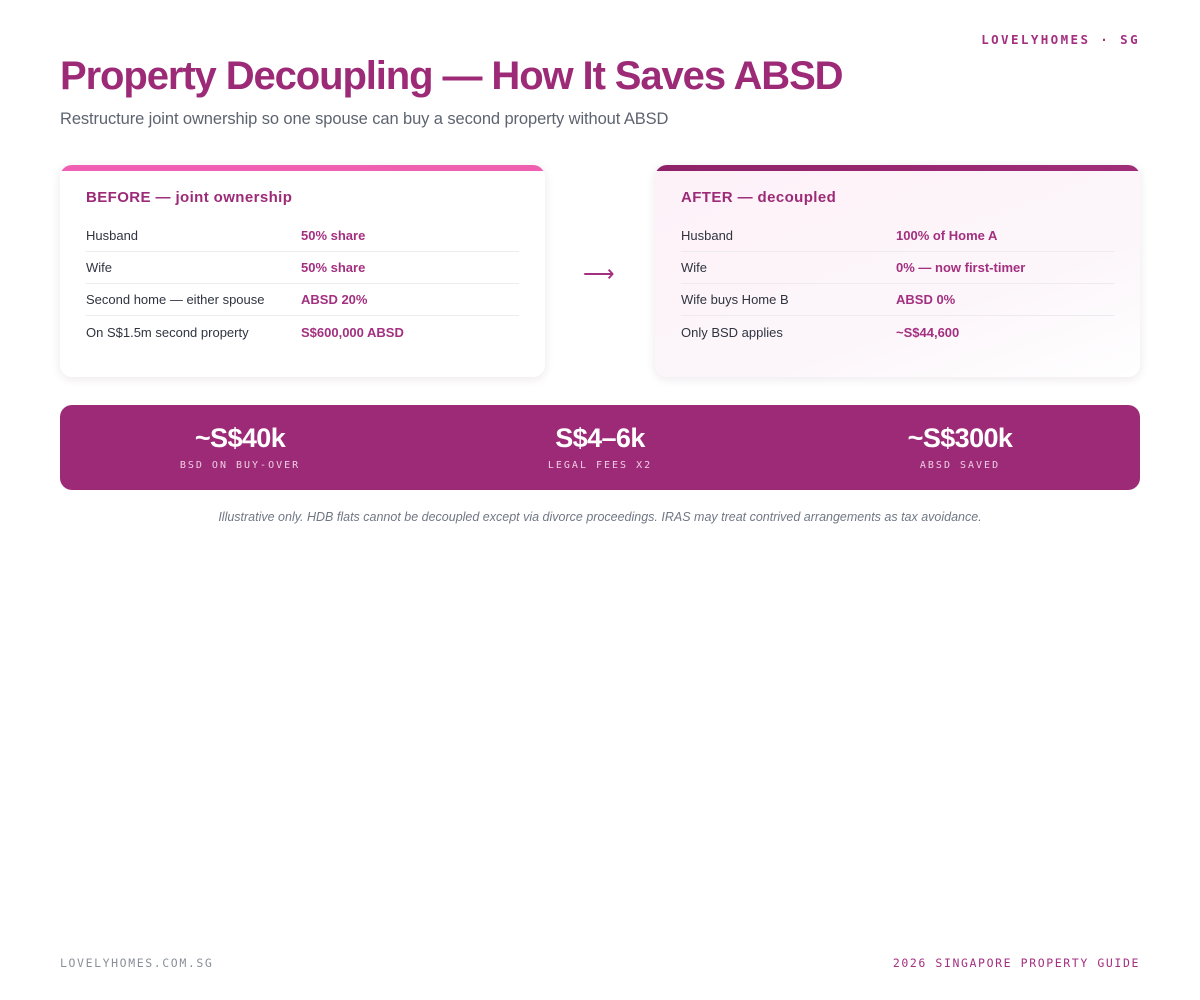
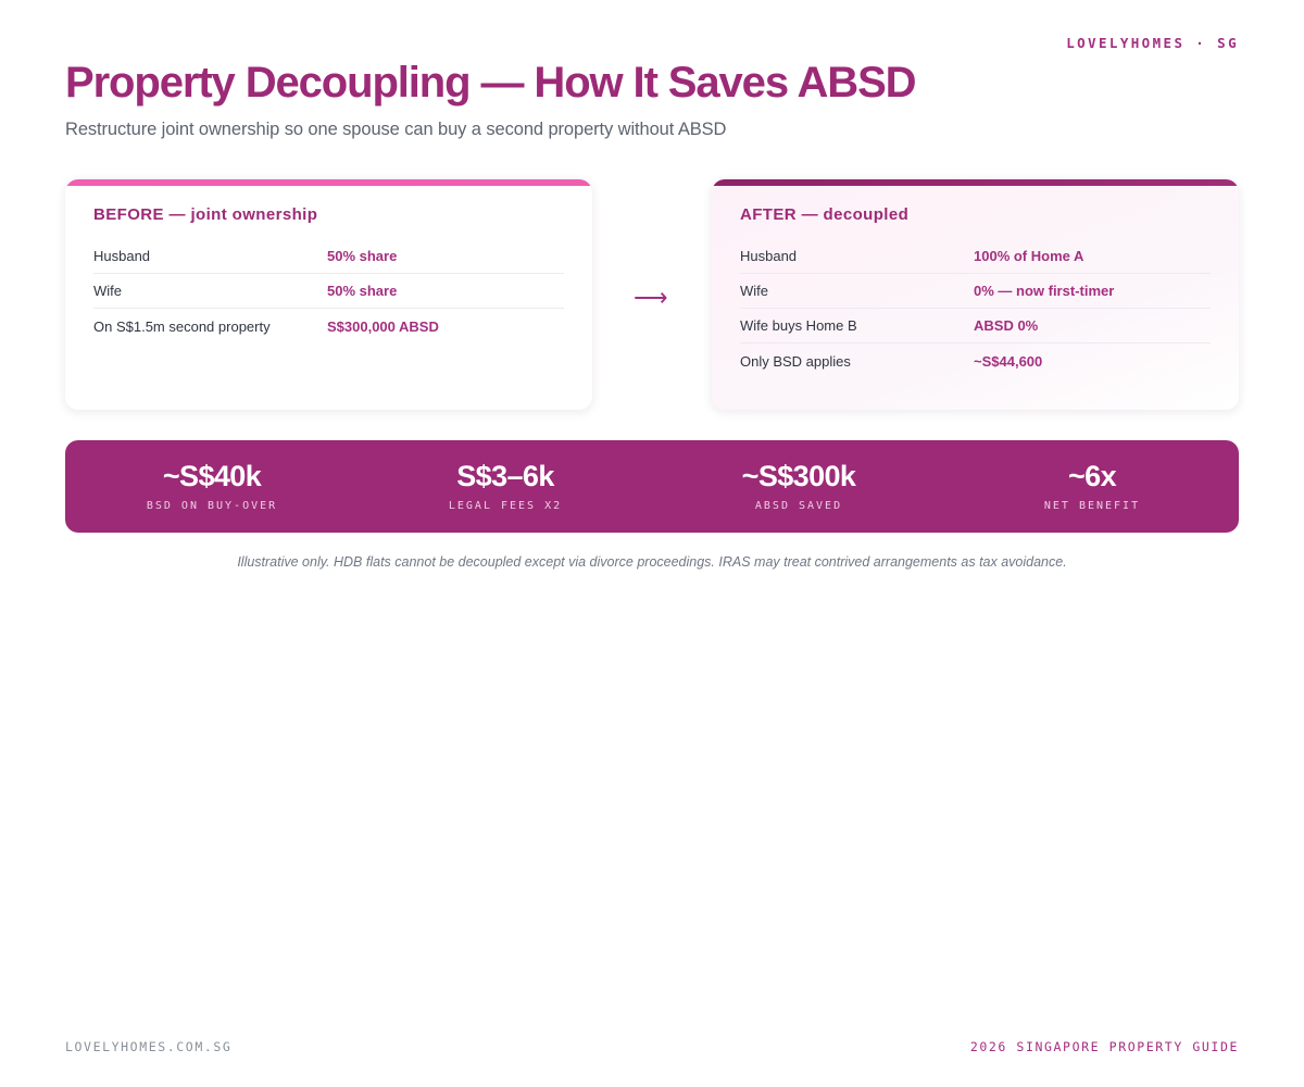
  LOVELYHOMES · SG
  Property Decoupling — How It Saves ABSD
  Restructure joint ownership so one spouse can buy a second property without ABSD
  BEFORE — joint ownership
  Husband
  50% share
  Wife
  50% share
- Second home — either spouse
- ABSD 20%
  On S$1.5m second property
- S$600,000 ABSD
+ S$300,000 ABSD
  ⟶
  AFTER — decoupled
  Husband
  100% of Home A
  Wife
  0% — now first-timer
  Wife buys Home B
  ABSD 0%
  Only BSD applies
  ~S$44,600
  ~S$40k
  BSD ON BUY-OVER
- S$4–6k
+ S$3–6k
  LEGAL FEES X2
  ~S$300k
  ABSD SAVED
+ ~6x
+ NET BENEFIT
  Illustrative only. HDB flats cannot be decoupled except via divorce proceedings. IRAS may treat contrived arrangements as tax avoidance.
  LOVELYHOMES.COM.SG
  2026 SINGAPORE PROPERTY GUIDE
